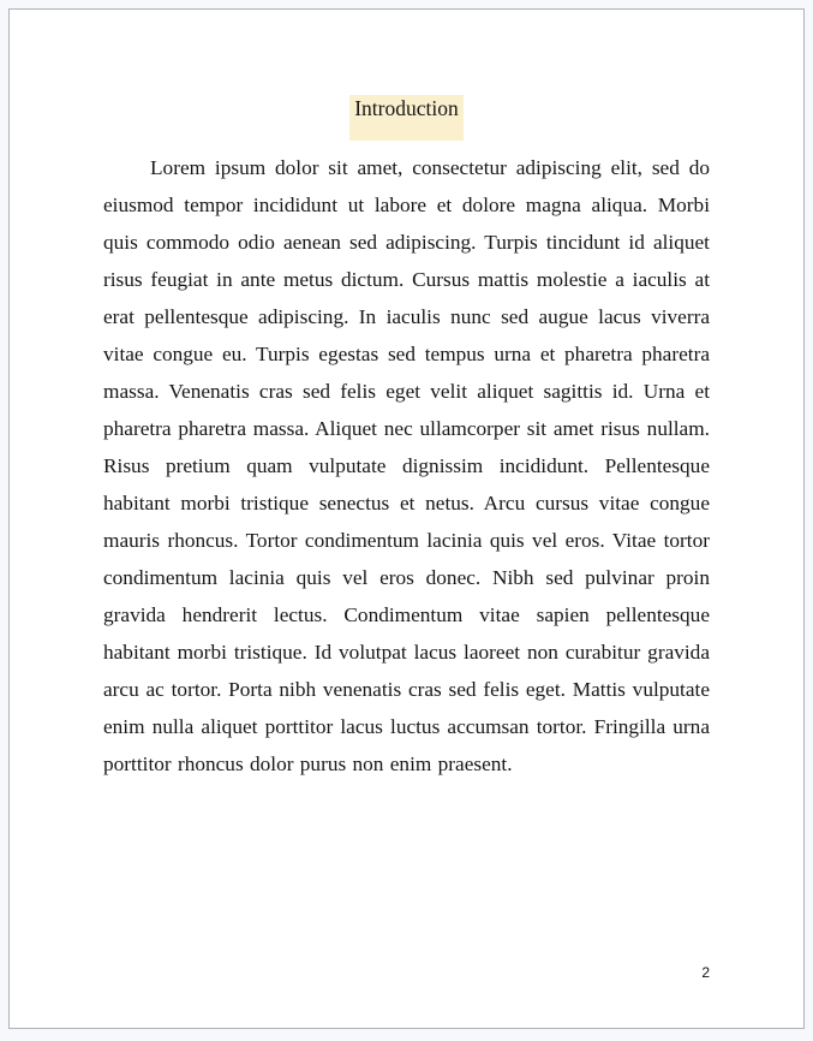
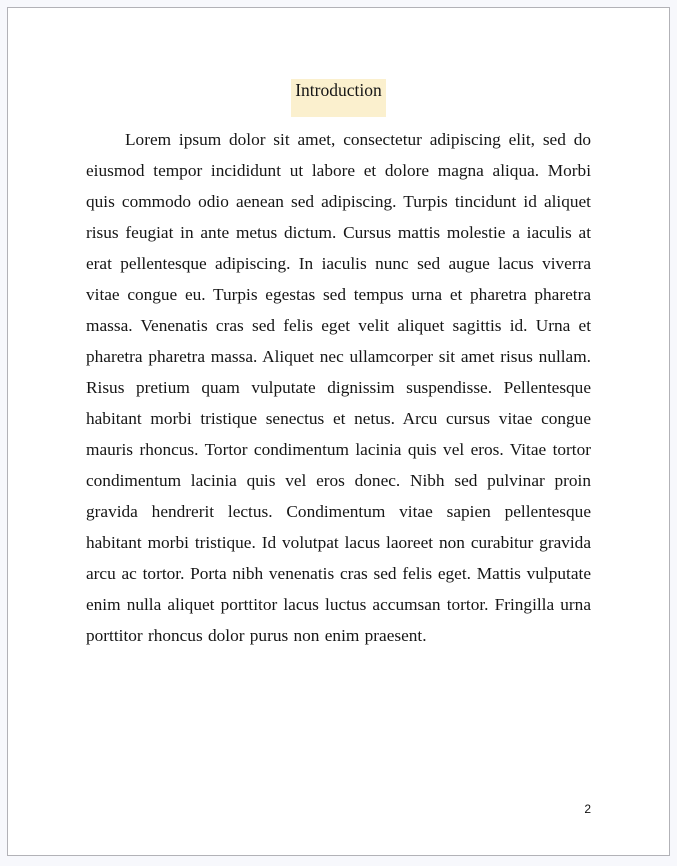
  Introduction
- Lorem ipsum dolor sit amet, consectetur adipiscing elit, sed do eiusmod tempor incididunt ut labore et dolore magna aliqua. Morbi quis commodo odio aenean sed adipiscing. Turpis tincidunt id aliquet risus feugiat in ante metus dictum. Cursus mattis molestie a iaculis at erat pellentesque adipiscing. In iaculis nunc sed augue lacus viverra vitae congue eu. Turpis egestas sed tempus urna et pharetra pharetra massa. Venenatis cras sed felis eget velit aliquet sagittis id. Urna et pharetra pharetra massa. Aliquet nec ullamcorper sit amet risus nullam. Risus pretium quam vulputate dignissim incididunt. Pellentesque habitant morbi tristique senectus et netus. Arcu cursus vitae congue mauris rhoncus. Tortor condimentum lacinia quis vel eros. Vitae tortor condimentum lacinia quis vel eros donec. Nibh sed pulvinar proin gravida hendrerit lectus. Condimentum vitae sapien pellentesque habitant morbi tristique. Id volutpat lacus laoreet non curabitur gravida arcu ac tortor. Porta nibh venenatis cras sed felis eget. Mattis vulputate enim nulla aliquet porttitor lacus luctus accumsan tortor. Fringilla urna porttitor rhoncus dolor purus non enim praesent.
+ Lorem ipsum dolor sit amet, consectetur adipiscing elit, sed do eiusmod tempor incididunt ut labore et dolore magna aliqua. Morbi quis commodo odio aenean sed adipiscing. Turpis tincidunt id aliquet risus feugiat in ante metus dictum. Cursus mattis molestie a iaculis at erat pellentesque adipiscing. In iaculis nunc sed augue lacus viverra vitae congue eu. Turpis egestas sed tempus urna et pharetra pharetra massa. Venenatis cras sed felis eget velit aliquet sagittis id. Urna et pharetra pharetra massa. Aliquet nec ullamcorper sit amet risus nullam. Risus pretium quam vulputate dignissim suspendisse. Pellentesque habitant morbi tristique senectus et netus. Arcu cursus vitae congue mauris rhoncus. Tortor condimentum lacinia quis vel eros. Vitae tortor condimentum lacinia quis vel eros donec. Nibh sed pulvinar proin gravida hendrerit lectus. Condimentum vitae sapien pellentesque habitant morbi tristique. Id volutpat lacus laoreet non curabitur gravida arcu ac tortor. Porta nibh venenatis cras sed felis eget. Mattis vulputate enim nulla aliquet porttitor lacus luctus accumsan tortor. Fringilla urna porttitor rhoncus dolor purus non enim praesent.
  2
